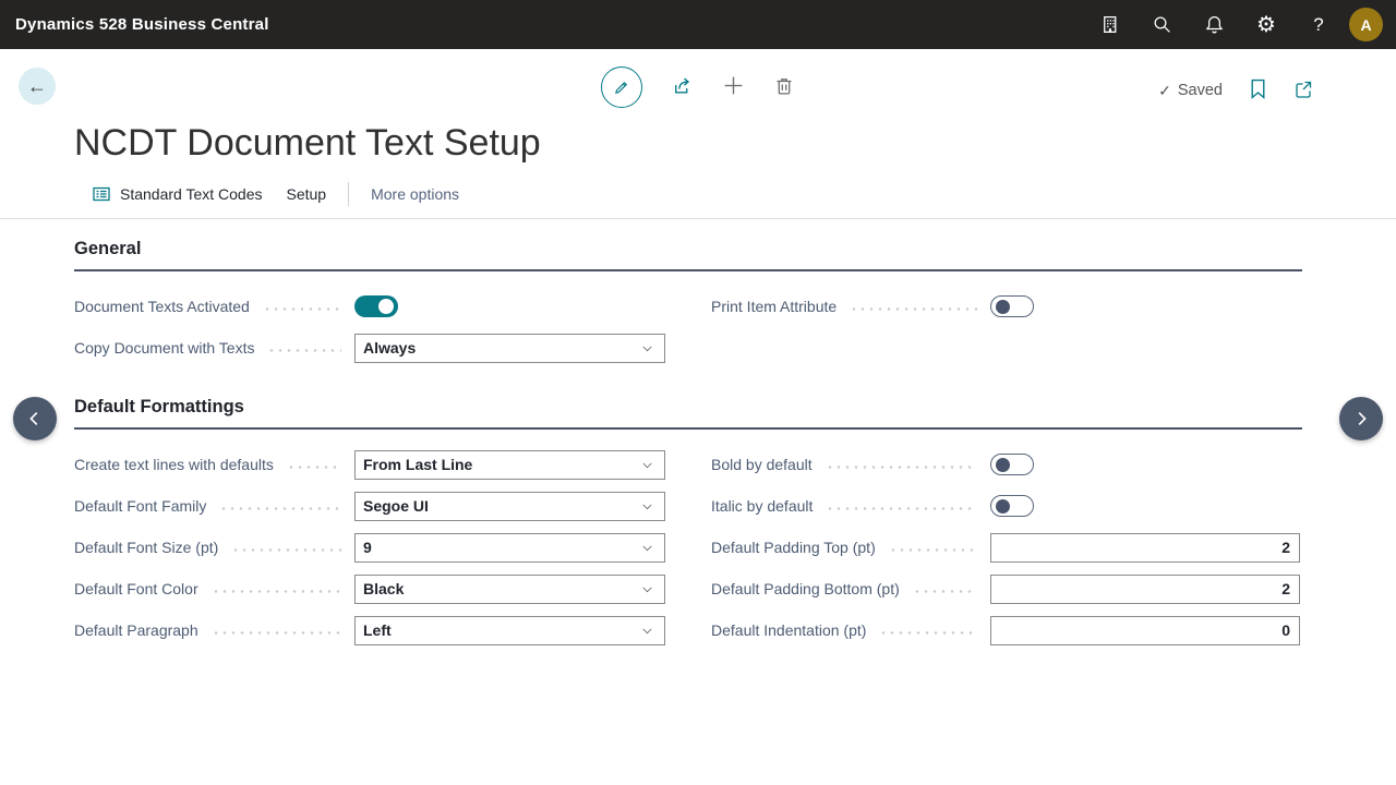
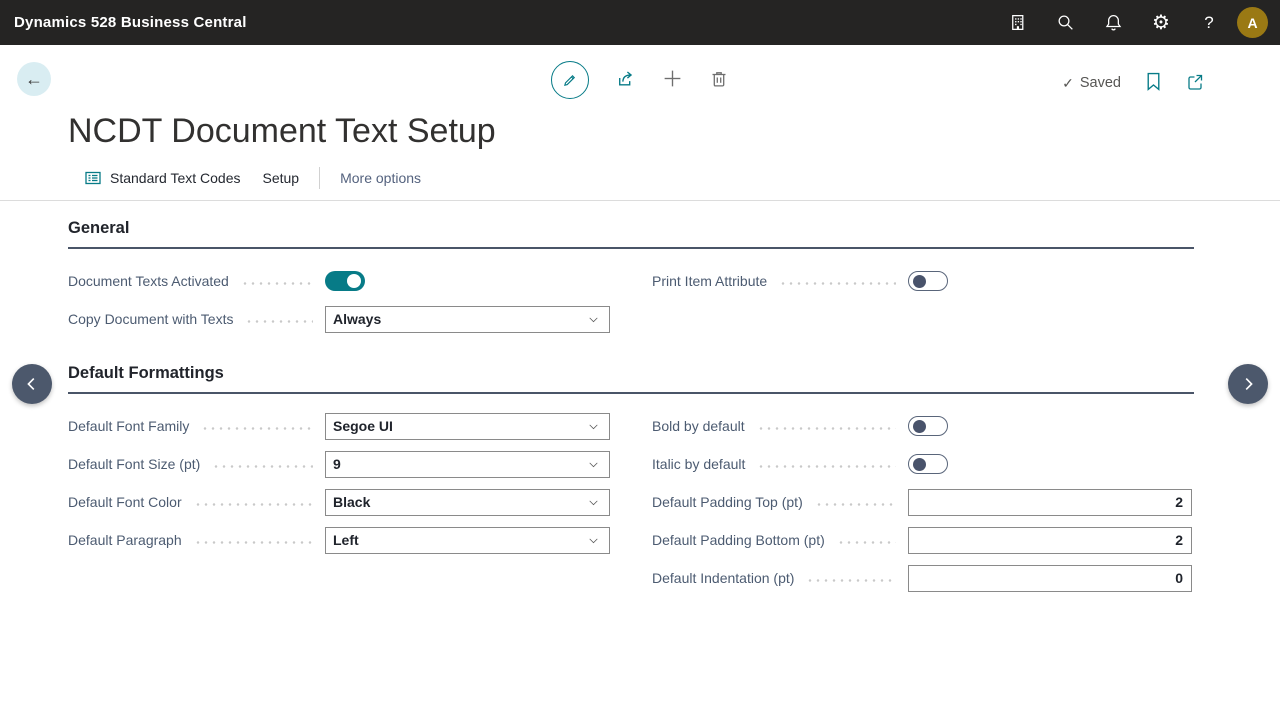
  Dynamics 528 Business Central
  ⚙
  ?
  A
  ←
  ✓
  Saved
  NCDT Document Text Setup
  Standard Text Codes
  Setup
  More options
  General
  Document Texts Activated
  Copy Document with Texts
  Always
  Print Item Attribute
  Default Formattings
- Create text lines with defaults
- From Last Line
  Default Font Family
  Segoe UI
  Default Font Size (pt)
  9
  Default Font Color
  Black
  Default Paragraph
  Left
  Bold by default
  Italic by default
  Default Padding Top (pt)
  2
  Default Padding Bottom (pt)
  2
  Default Indentation (pt)
  0
